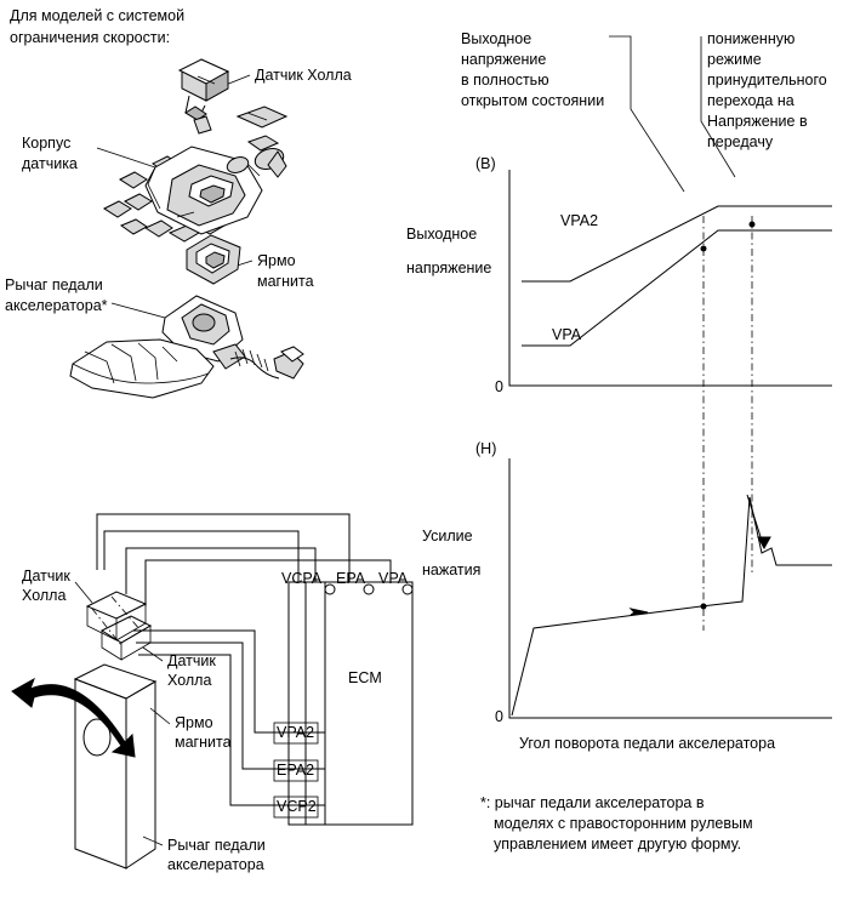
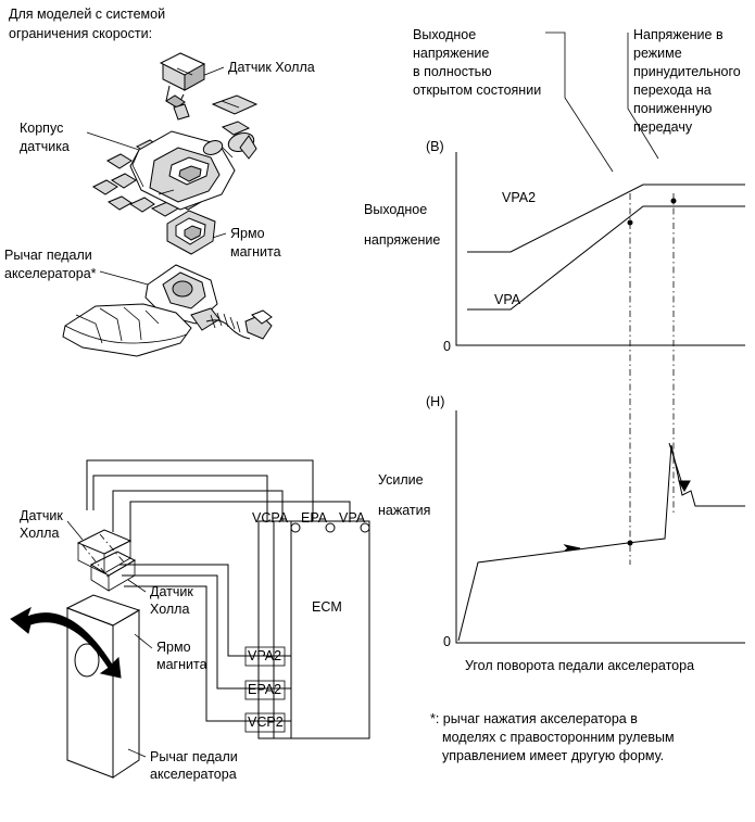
  Для моделей с системой
  ограничения скорости:
  Датчик Холла
  Корпус
  датчика
  Ярмо
  магнита
  Рычаг педали
  акселератора*
  Датчик
  Холла
  Датчик
  Холла
  Ярмо
  магнита
  Рычаг педали
  акселератора
  ECM
  VCPA
  EPA
  VPA
  EPA2
  VCP2
  Выходное
  напряжение
  в полностью
  открытом состоянии
- пониженную
+ Напряжение в
  режиме
  принудительного
  перехода на
- Напряжение в
+ пониженную
  передачу
  (В)
  Выходное
  напряжение
  0
  VPA2
  VPA
  (Н)
  Усилие
  нажатия
  0
  Угол поворота педали акселератора
- *: рычаг педали акселератора в
+ *: рычаг нажатия акселератора в
  моделях с правосторонним рулевым
  управлением имеет другую форму.
